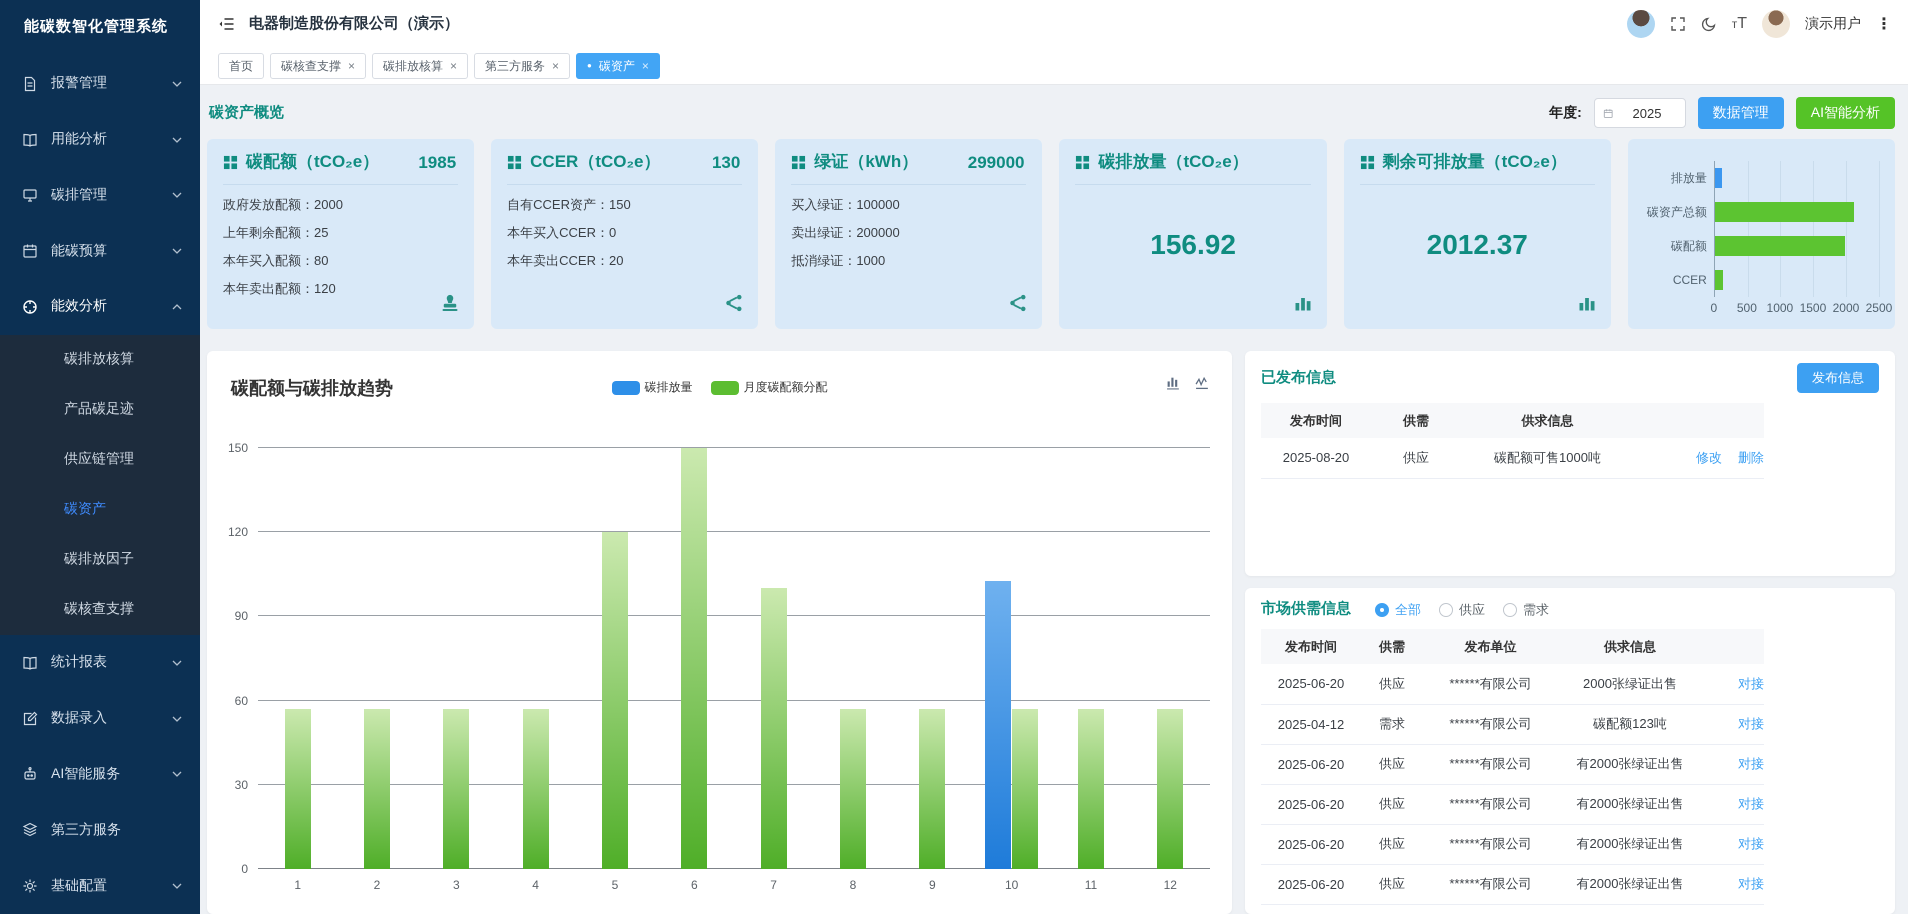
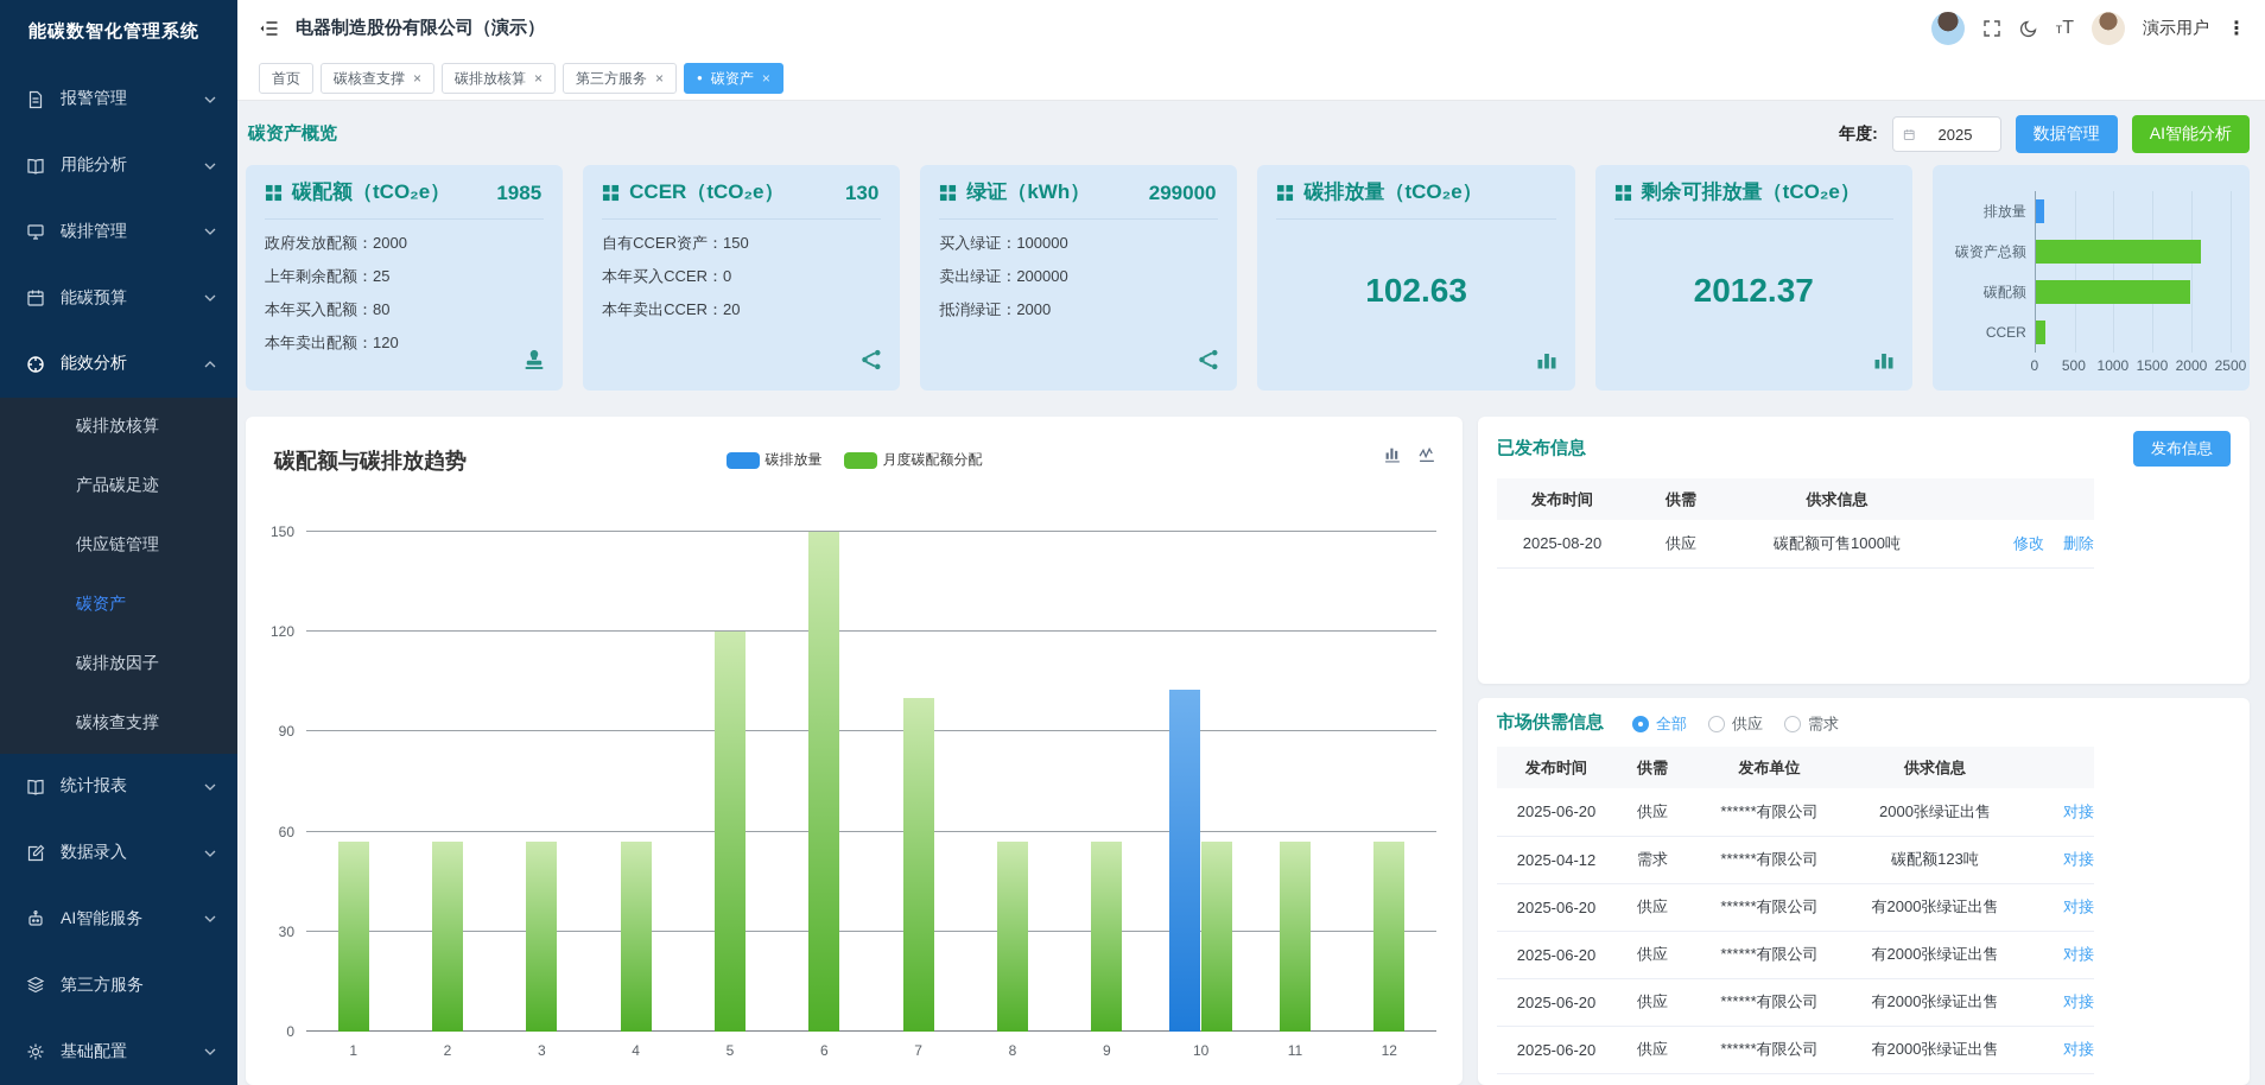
  能碳数智化管理系统
  报警管理
  用能分析
  碳排管理
  能碳预算
  能效分析
  碳排放核算
  产品碳足迹
  供应链管理
  碳资产
  碳排放因子
  碳核查支撑
  统计报表
  数据录入
  AI智能服务
  第三方服务
  基础配置
  电器制造股份有限公司（演示）
  тT
  演示用户
  ⋮
  首页
  碳核查支撑
  ×
  碳排放核算
  ×
  第三方服务
  ×
  ●
  碳资产
  ×
  碳资产概览
  年度:
  2025
  数据管理
  AI智能分析
  碳配额（tCO₂e）
  1985
  政府发放配额：2000
  上年剩余配额：25
  本年买入配额：80
  本年卖出配额：120
  CCER（tCO₂e）
  130
  自有CCER资产：150
  本年买入CCER：0
  本年卖出CCER：20
  绿证（kWh）
  299000
  买入绿证：100000
  卖出绿证：200000
- 抵消绿证：1000
+ 抵消绿证：2000
  碳排放量（tCO₂e）
- 156.92
+ 102.63
  剩余可排放量（tCO₂e）
  2012.37
  排放量
  碳资产总额
  碳配额
  CCER
  0
  500
  1000
  1500
  2000
  2500
  碳配额与碳排放趋势
  碳排放量
  月度碳配额分配
  0
  30
  60
  90
  120
  150
  1
  2
  3
  4
  5
  6
  7
  8
  9
  10
  11
  12
  已发布信息
  发布信息
  发布时间	供需	供求信息
  2025-08-20	供应	碳配额可售1000吨	修改 删除
  市场供需信息
  全部
  供应
  需求
  发布时间	供需	发布单位	供求信息
  2025-06-20	供应	******有限公司	2000张绿证出售	对接
  2025-04-12	需求	******有限公司	碳配额123吨	对接
  2025-06-20	供应	******有限公司	有2000张绿证出售	对接
  2025-06-20	供应	******有限公司	有2000张绿证出售	对接
  2025-06-20	供应	******有限公司	有2000张绿证出售	对接
  2025-06-20	供应	******有限公司	有2000张绿证出售	对接
